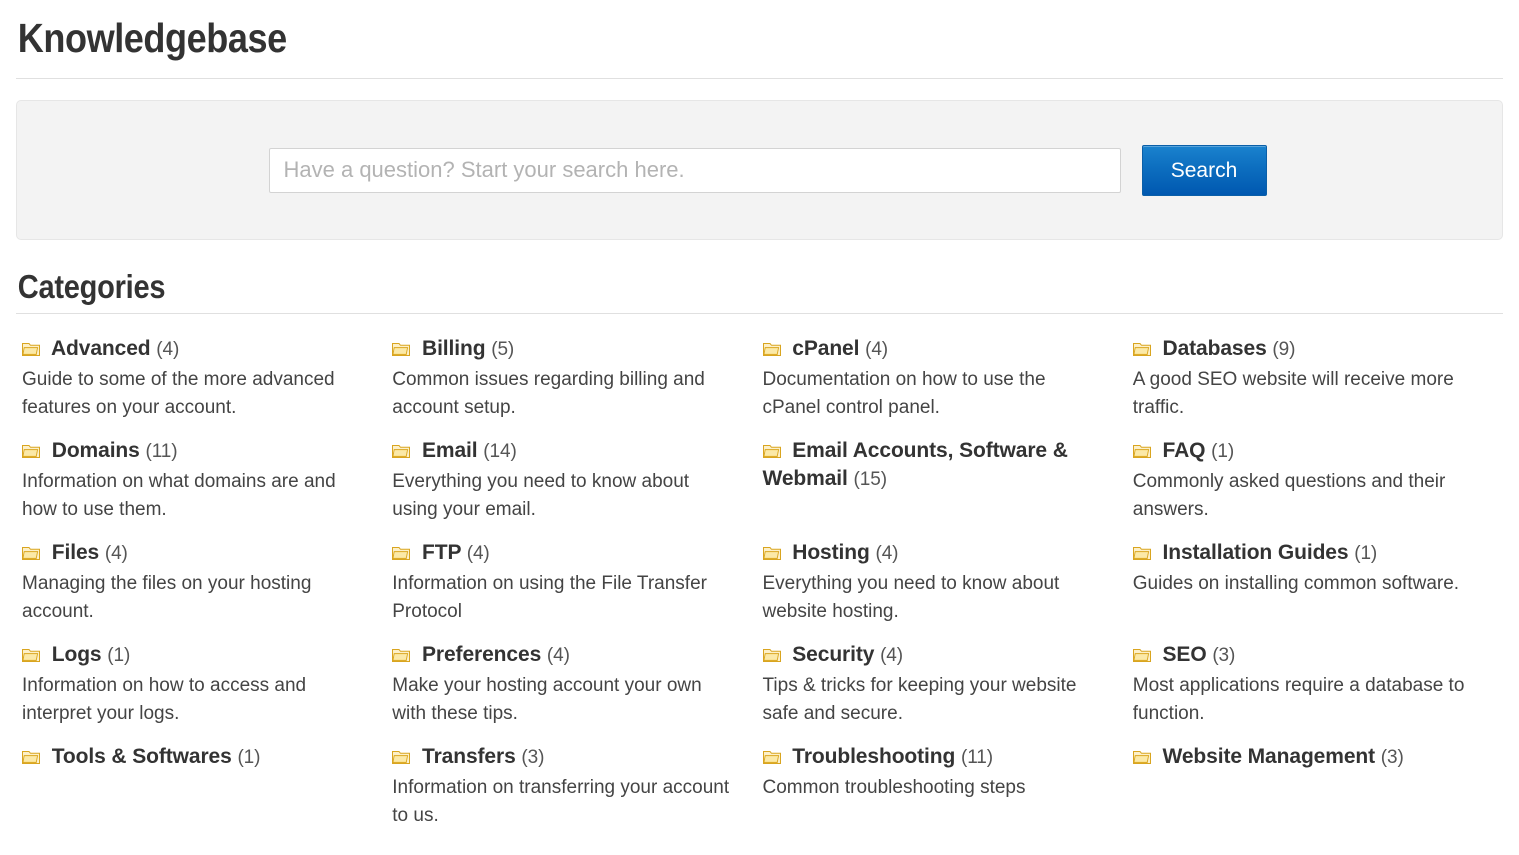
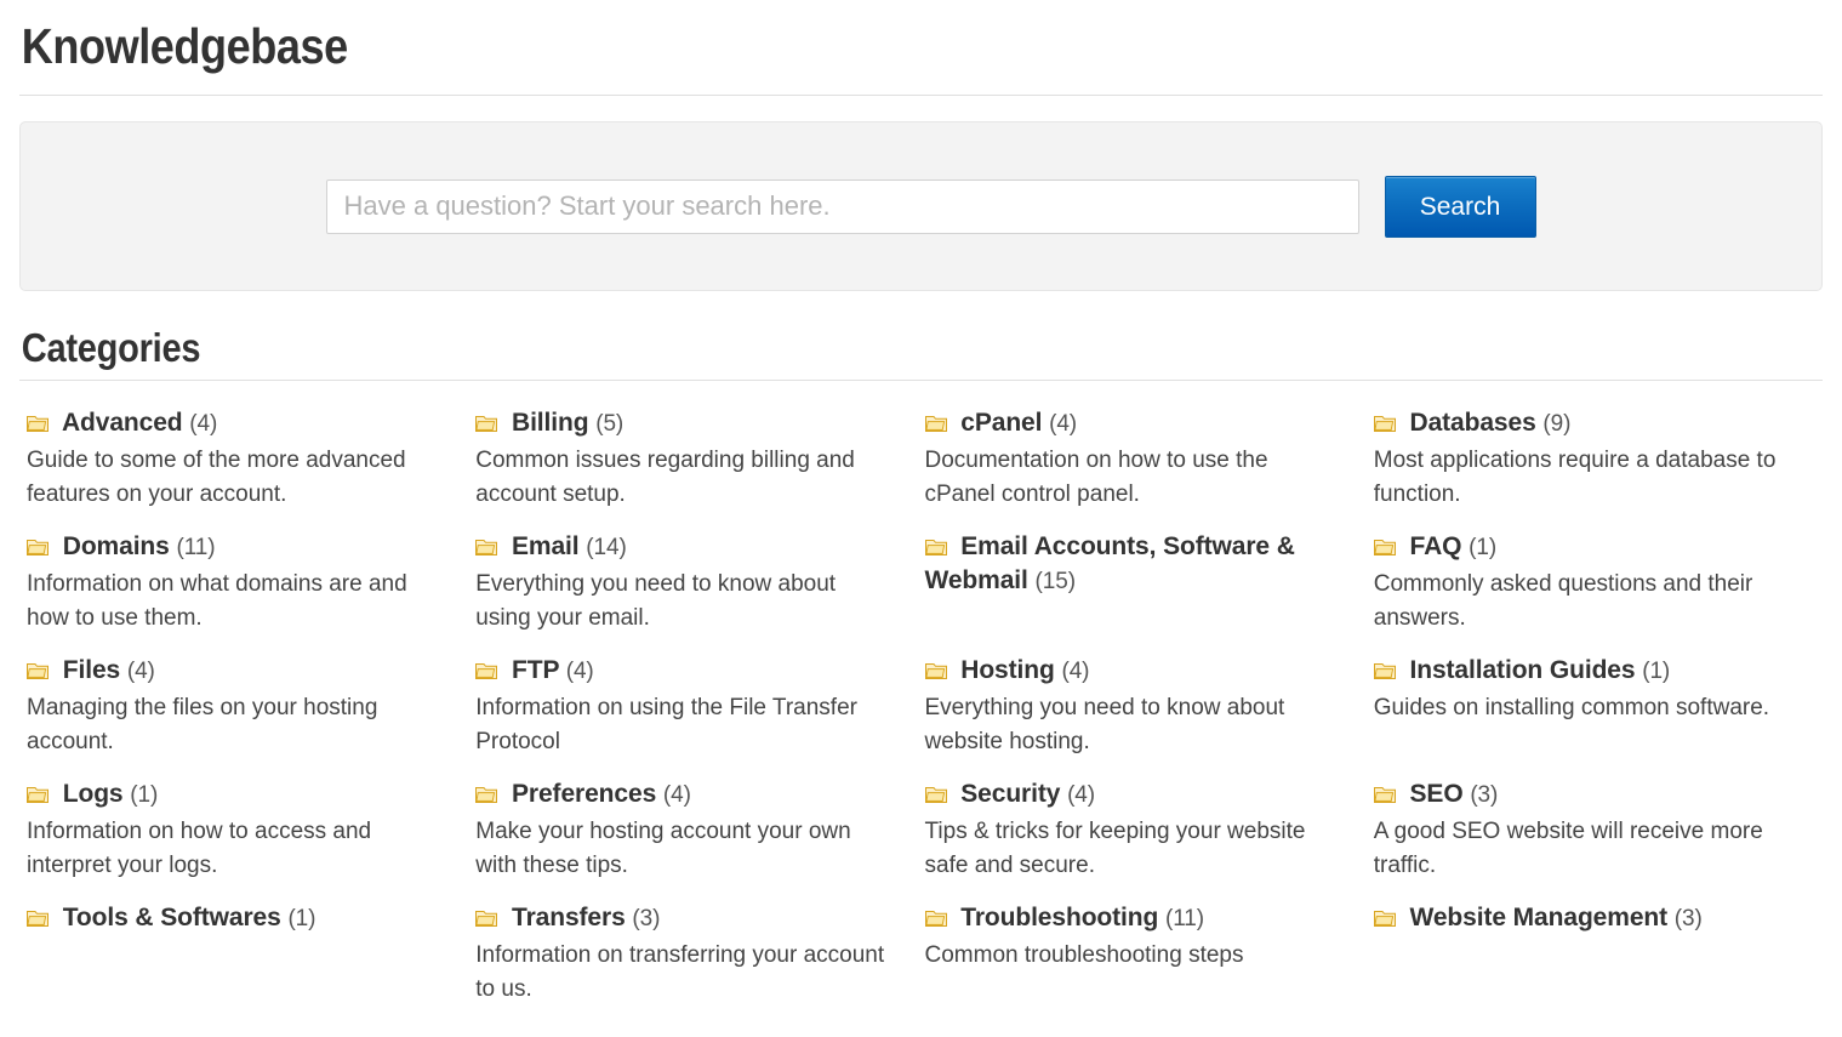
  Knowledgebase
  Have a question? Start your search here.
  Search
  Categories
  Advanced (4)
  Guide to some of the more advanced features on your account.
  Billing (5)
  Common issues regarding billing and account setup.
  cPanel (4)
  Documentation on how to use the cPanel control panel.
  Databases (9)
- A good SEO website will receive more traffic.
+ Most applications require a database to function.
  Domains (11)
  Information on what domains are and how to use them.
  Email (14)
  Everything you need to know about using your email.
  Email Accounts, Software & Webmail (15)
  FAQ (1)
  Commonly asked questions and their answers.
  Files (4)
  Managing the files on your hosting account.
  FTP (4)
  Information on using the File Transfer Protocol
  Hosting (4)
  Everything you need to know about website hosting.
  Installation Guides (1)
  Guides on installing common software.
  Logs (1)
  Information on how to access and interpret your logs.
  Preferences (4)
  Make your hosting account your own with these tips.
  Security (4)
  Tips & tricks for keeping your website safe and secure.
  SEO (3)
- Most applications require a database to function.
+ A good SEO website will receive more traffic.
  Tools & Softwares (1)
  Transfers (3)
  Information on transferring your account to us.
  Troubleshooting (11)
  Common troubleshooting steps
  Website Management (3)
